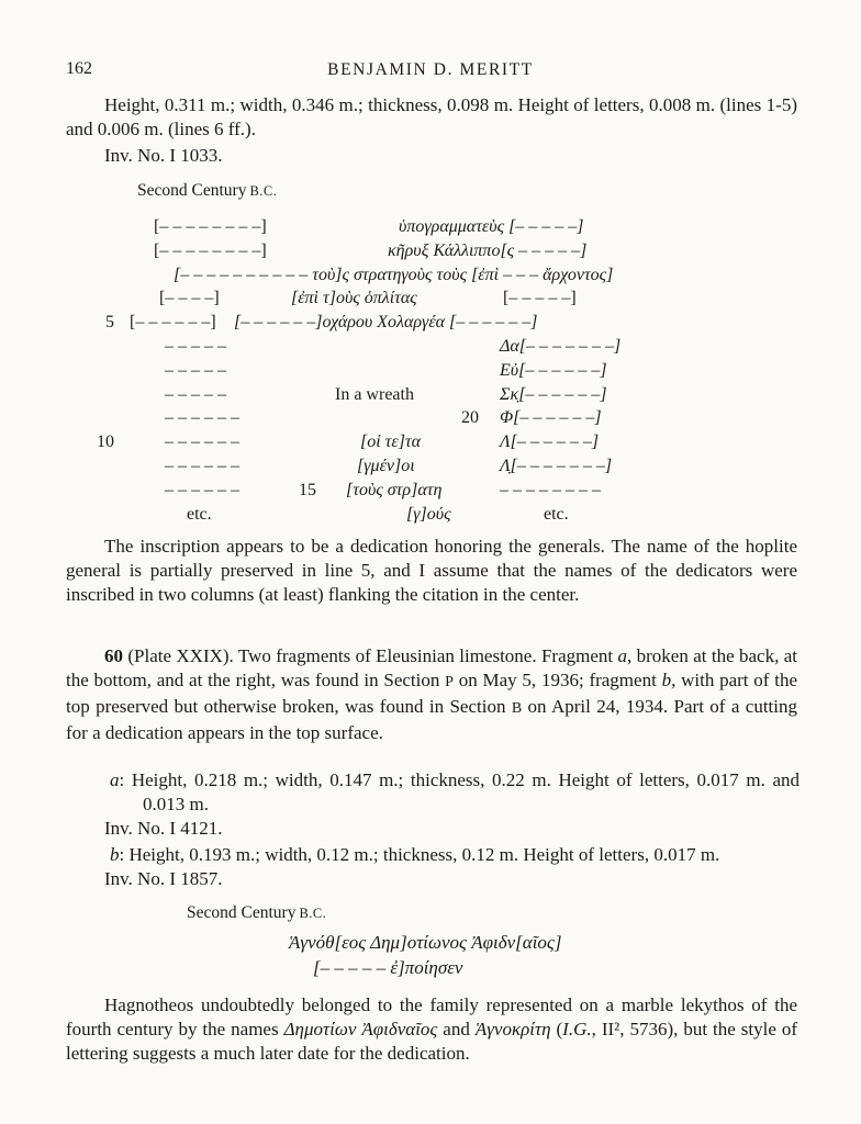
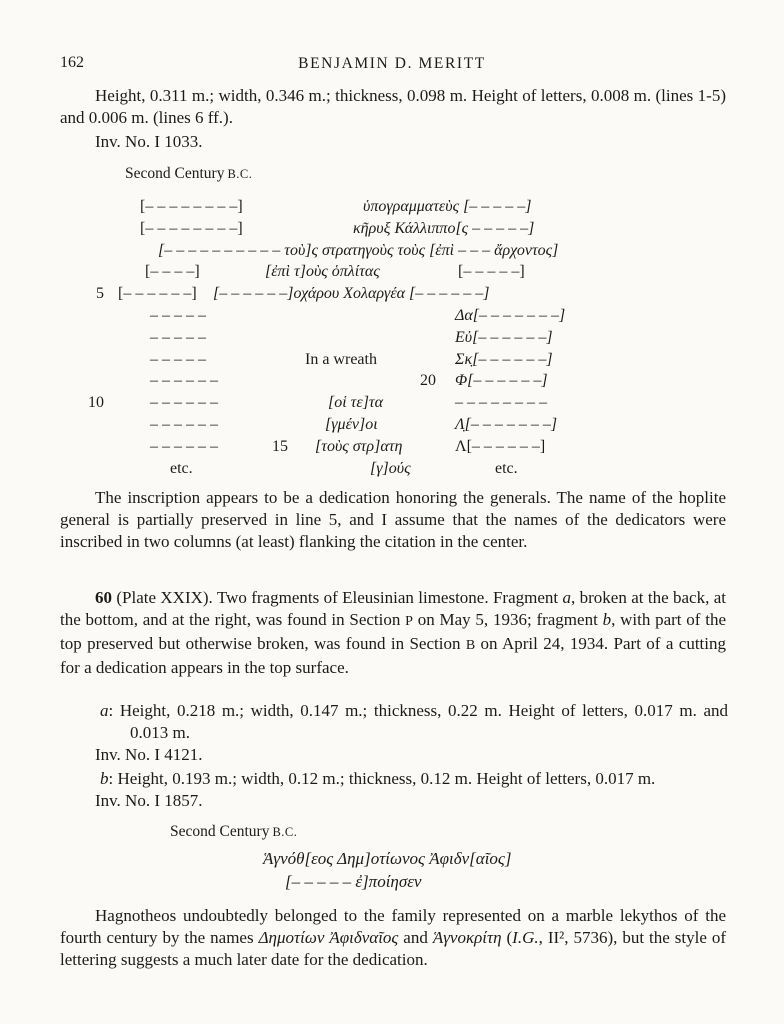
  162
  BENJAMIN D. MERITT
  Height, 0.311 m.; width, 0.346 m.; thickness, 0.098 m. Height of letters, 0.008 m. (lines 1-5) and 0.006 m. (lines 6 ff.).
  Inv. No. I 1033.
  Second Century B.C.
  [– – – – – – – –]
  ὑπογραμματεὺς [– – – – –]
  [– – – – – – – –]
  κῆρυξ Κάλλιππο[ς – – – – –]
  [– – – – – – – – – – τοὺ]ς στρατηγοὺς τοὺς [ἐπὶ – – – ἄρχοντος]
  [– – – –]
  [ἐπὶ τ]οὺς ὁπλίτας
  [– – – – –]
  5
  [– – – – – –]
  [– – – – – –]οχάρου Χολαργέα [– – – – – –]
  – – – – –
  Δα[– – – – – – –]
  – – – – –
  Εὐ[– – – – – –]
  – – – – –
  In a wreath
  Σκ̣[– – – – – –]
  – – – – – –
  20
  Φ[– – – – – –]
  10
  – – – – – –
  [οἱ τε]τα
- Λ[– – – – – –]
+ – – – – – – – –
  – – – – – –
  [γμέν]οι
  Λ̣[– – – – – – –]
  – – – – – –
  15
  [τοὺς στρ]ατη
- – – – – – – – –
+ Λ[– – – – – –]
  etc.
  [γ]ούς
  etc.
  The inscription appears to be a dedication honoring the generals. The name of the hoplite general is partially preserved in line 5, and I assume that the names of the dedicators were inscribed in two columns (at least) flanking the citation in the center.
  60 (Plate XXIX). Two fragments of Eleusinian limestone. Fragment a, broken at the back, at the bottom, and at the right, was found in Section P on May 5, 1936; fragment b, with part of the top preserved but otherwise broken, was found in Section B on April 24, 1934. Part of a cutting for a dedication appears in the top surface.
  a: Height, 0.218 m.; width, 0.147 m.; thickness, 0.22 m. Height of letters, 0.017 m. and 0.013 m.
  Inv. No. I 4121.
  b: Height, 0.193 m.; width, 0.12 m.; thickness, 0.12 m. Height of letters, 0.017 m.
  Inv. No. I 1857.
  Second Century B.C.
  Ἁγνόθ[εος Δημ]οτίωνος Ἀφιδν[αῖος]
  [– – – – – ἐ]ποίησεν
  Hagnotheos undoubtedly belonged to the family represented on a marble lekythos of the fourth century by the names Δημοτίων Ἀφιδναῖος and Ἁγνοκρίτη (I.G., II², 5736), but the style of lettering suggests a much later date for the dedication.
